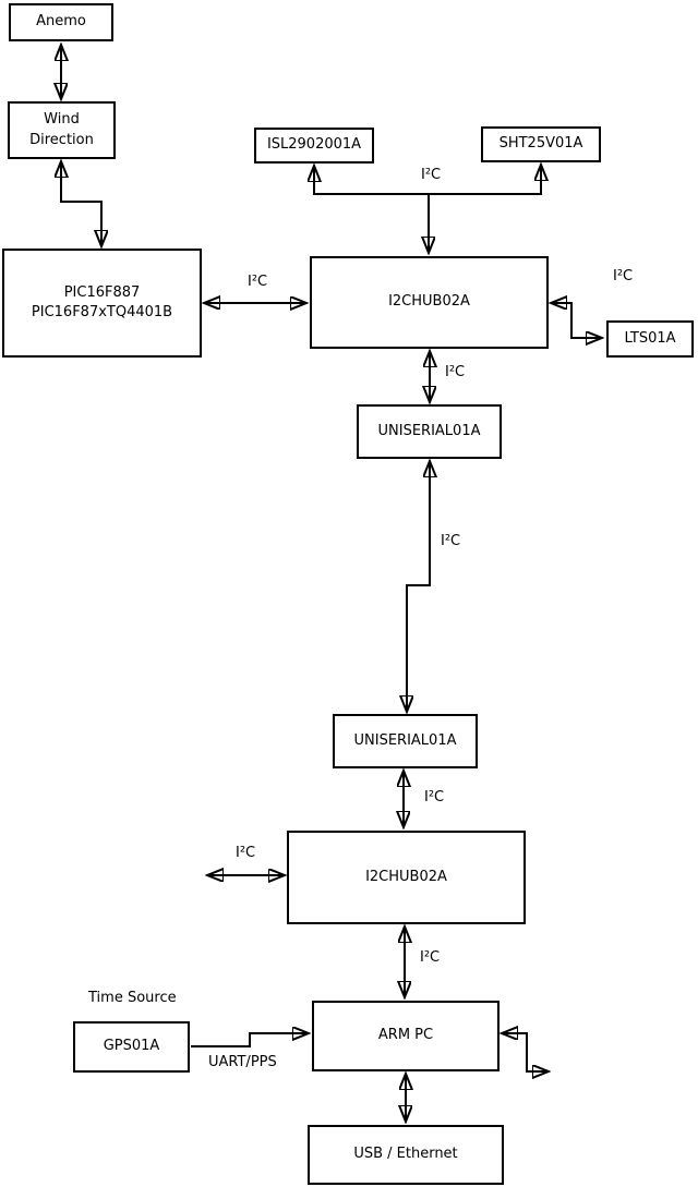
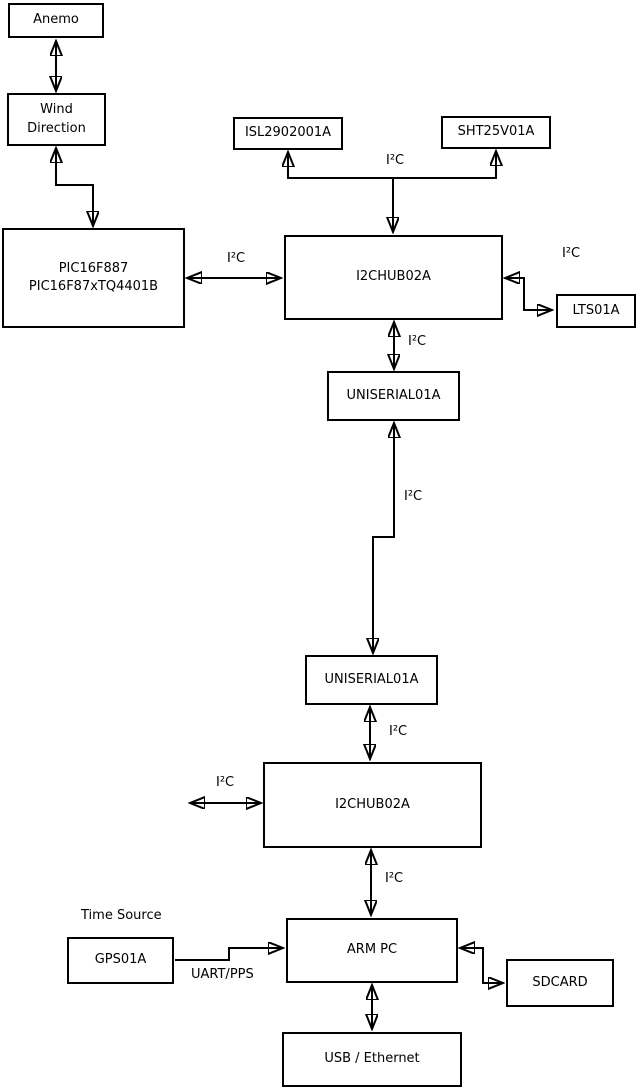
  Anemo
  Wind
  Direction
  PIC16F887
  PIC16F87xTQ4401B
  ISL2902001A
  SHT25V01A
  I2CHUB02A
  LTS01A
  UNISERIAL01A
  UNISERIAL01A
  I2CHUB02A
  ARM PC
  GPS01A
+ SDCARD
  USB / Ethernet
  I²C
  I²C
  I²C
  I²C
  I²C
  I²C
  I²C
  I²C
  Time Source
  UART/PPS
